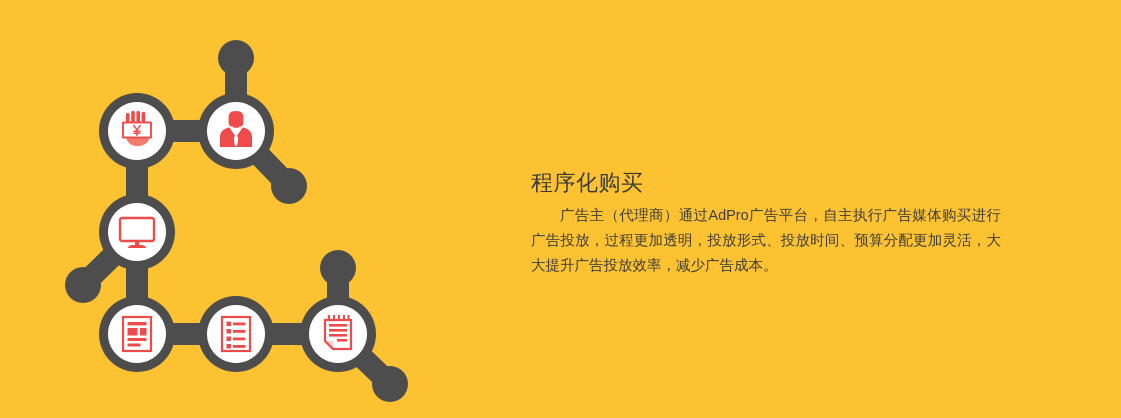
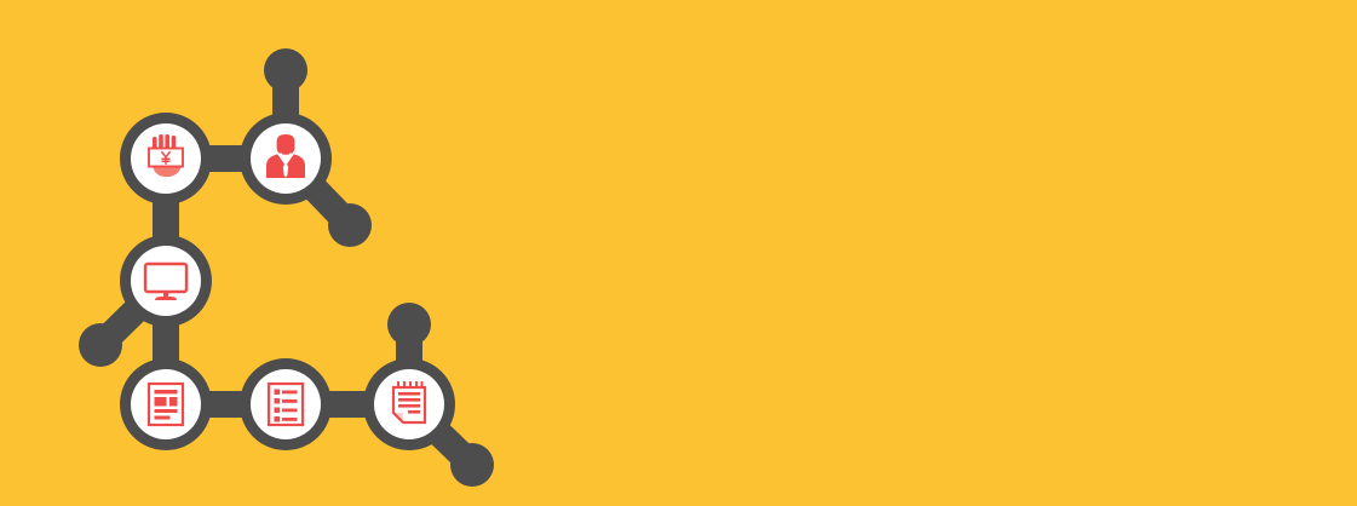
- 程序化购买
- 广告主（代理商）通过AdPro广告平台，自主执行广告媒体购买进行广告投放，过程更加透明，投放形式、投放时间、预算分配更加灵活，大大提升广告投放效率，减少广告成本。
